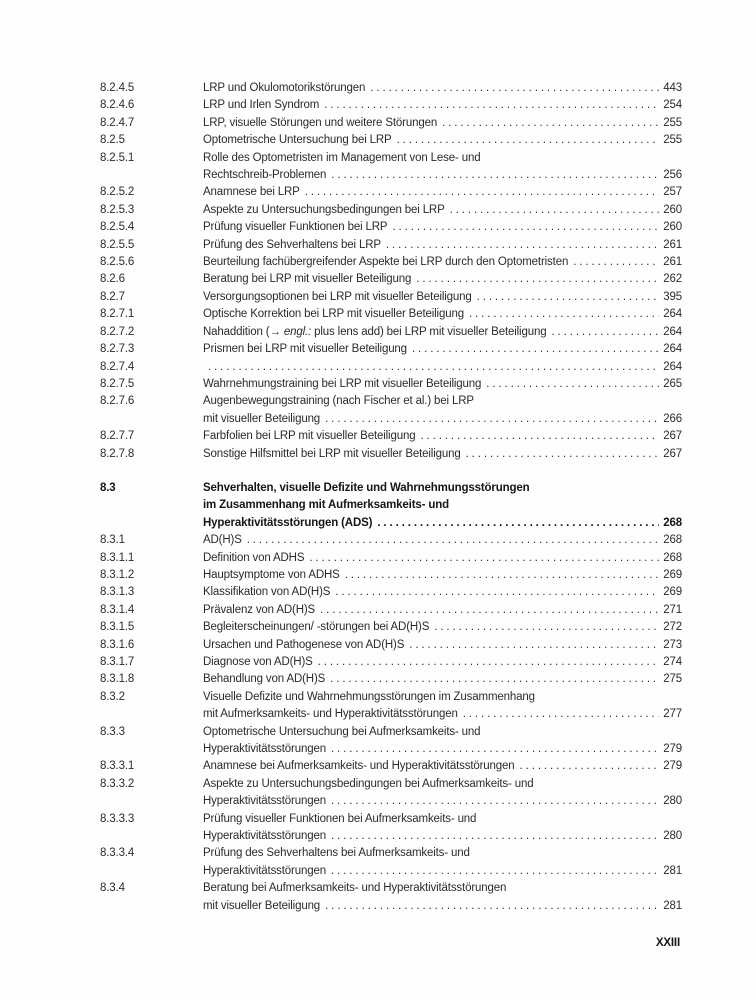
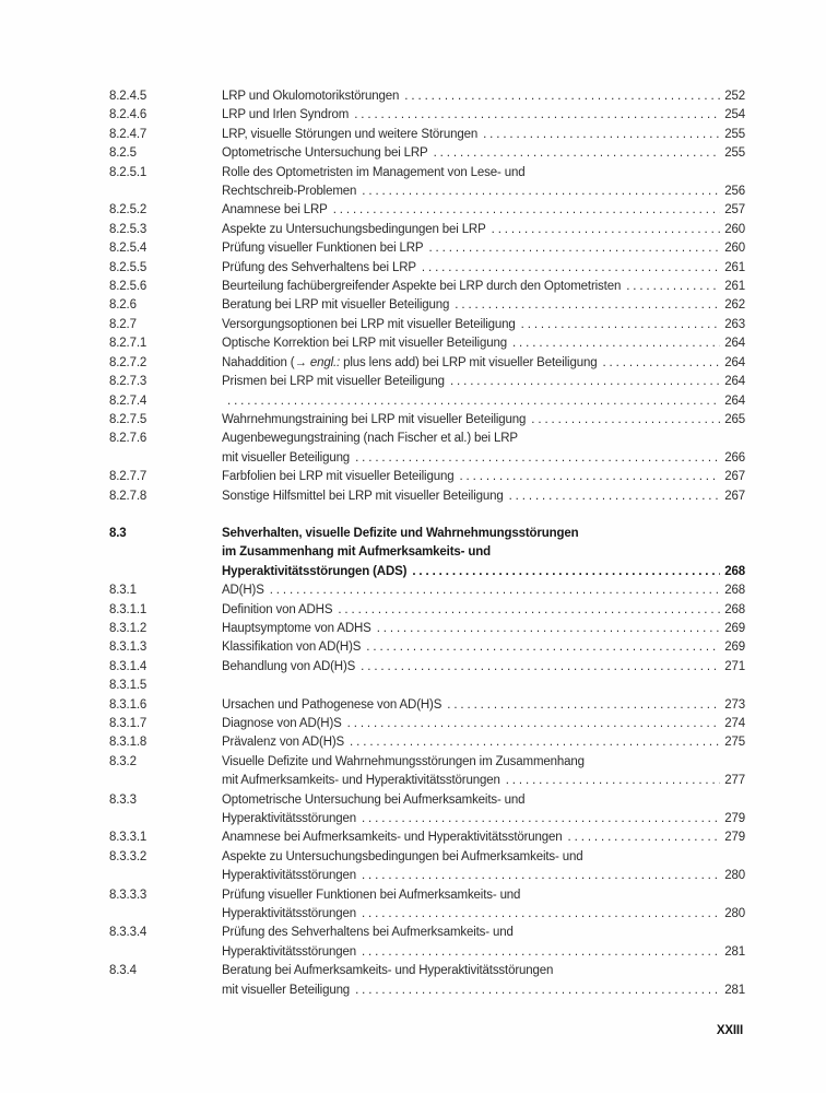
  8.2.4.5
  LRP und Okulomotorikstörungen
- 443
+ 252
  8.2.4.6
  LRP und Irlen Syndrom
  254
  8.2.4.7
  LRP, visuelle Störungen und weitere Störungen
  255
  8.2.5
  Optometrische Untersuchung bei LRP
  255
  8.2.5.1
  Rolle des Optometristen im Management von Lese- und
  Rechtschreib-Problemen
  256
  8.2.5.2
  Anamnese bei LRP
  257
  8.2.5.3
  Aspekte zu Untersuchungsbedingungen bei LRP
  260
  8.2.5.4
  Prüfung visueller Funktionen bei LRP
  260
  8.2.5.5
  Prüfung des Sehverhaltens bei LRP
  261
  8.2.5.6
  Beurteilung fachübergreifender Aspekte bei LRP durch den Optometristen
  261
  8.2.6
  Beratung bei LRP mit visueller Beteiligung
  262
  8.2.7
  Versorgungsoptionen bei LRP mit visueller Beteiligung
- 395
+ 263
  8.2.7.1
  Optische Korrektion bei LRP mit visueller Beteiligung
  264
  8.2.7.2
  Nahaddition (→ engl.: plus lens add) bei LRP mit visueller Beteiligung
  264
  8.2.7.3
  Prismen bei LRP mit visueller Beteiligung
  264
  8.2.7.4
  264
  8.2.7.5
  Wahrnehmungstraining bei LRP mit visueller Beteiligung
  265
  8.2.7.6
  Augenbewegungstraining (nach Fischer et al.) bei LRP
  mit visueller Beteiligung
  266
  8.2.7.7
  Farbfolien bei LRP mit visueller Beteiligung
  267
  8.2.7.8
  Sonstige Hilfsmittel bei LRP mit visueller Beteiligung
  267
  8.3
  Sehverhalten, visuelle Defizite und Wahrnehmungsstörungen
  im Zusammenhang mit Aufmerksamkeits- und
  Hyperaktivitätsstörungen (ADS)
  268
  8.3.1
  AD(H)S
  268
  8.3.1.1
  Definition von ADHS
  268
  8.3.1.2
  Hauptsymptome von ADHS
  269
  8.3.1.3
  Klassifikation von AD(H)S
  269
  8.3.1.4
- Prävalenz von AD(H)S
+ Behandlung von AD(H)S
  271
  8.3.1.5
- Begleiterscheinungen/ -störungen bei AD(H)S
- 272
  8.3.1.6
  Ursachen und Pathogenese von AD(H)S
  273
  8.3.1.7
  Diagnose von AD(H)S
  274
  8.3.1.8
- Behandlung von AD(H)S
+ Prävalenz von AD(H)S
  275
  8.3.2
  Visuelle Defizite und Wahrnehmungsstörungen im Zusammenhang
  mit Aufmerksamkeits- und Hyperaktivitätsstörungen
  277
  8.3.3
  Optometrische Untersuchung bei Aufmerksamkeits- und
  Hyperaktivitätsstörungen
  279
  8.3.3.1
  Anamnese bei Aufmerksamkeits- und Hyperaktivitätsstörungen
  279
  8.3.3.2
  Aspekte zu Untersuchungsbedingungen bei Aufmerksamkeits- und
  Hyperaktivitätsstörungen
  280
  8.3.3.3
  Prüfung visueller Funktionen bei Aufmerksamkeits- und
  Hyperaktivitätsstörungen
  280
  8.3.3.4
  Prüfung des Sehverhaltens bei Aufmerksamkeits- und
  Hyperaktivitätsstörungen
  281
  8.3.4
  Beratung bei Aufmerksamkeits- und Hyperaktivitätsstörungen
  mit visueller Beteiligung
  281
  XXIII
